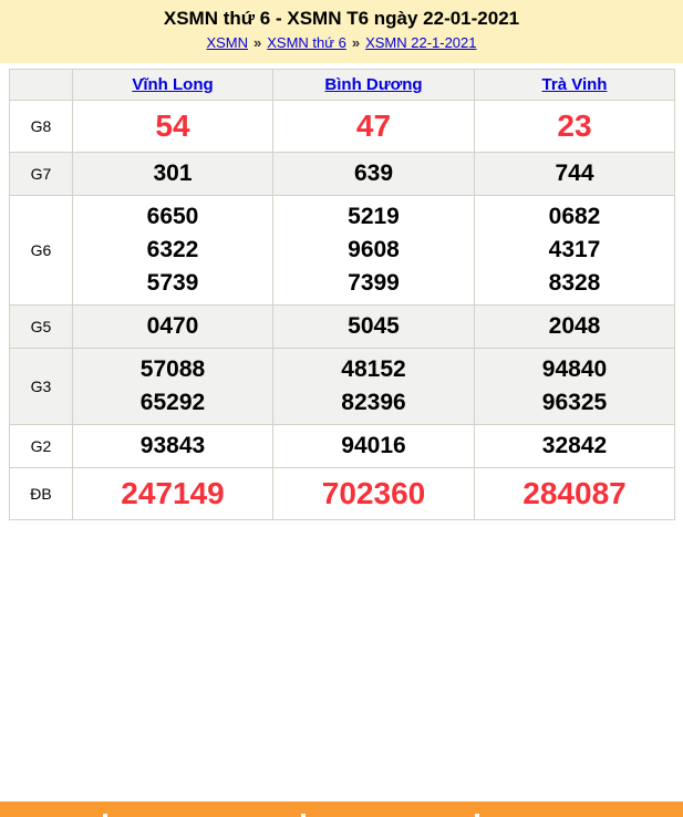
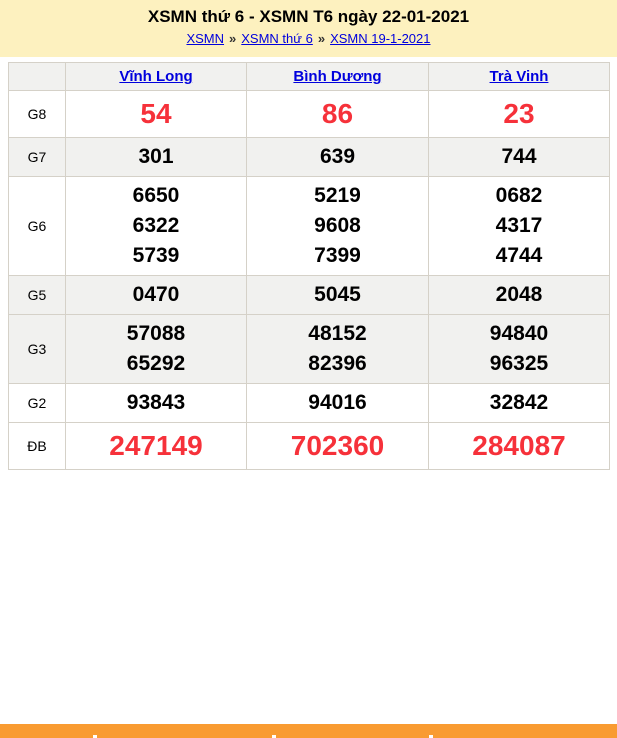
  XSMN thứ 6 - XSMN T6 ngày 22-01-2021
- XSMN » XSMN thứ 6 » XSMN 22-1-2021
+ XSMN » XSMN thứ 6 » XSMN 19-1-2021
  	Vĩnh Long	Bình Dương	Trà Vinh
- G8	54	47	23
+ G8	54	86	23
  G7	301	639	744
- G6	665063225739	521996087399	068243178328
+ G6	665063225739	521996087399	068243174744
  G5	0470	5045	2048
  G3	5708865292	4815282396	9484096325
  G2	93843	94016	32842
  ĐB	247149	702360	284087
